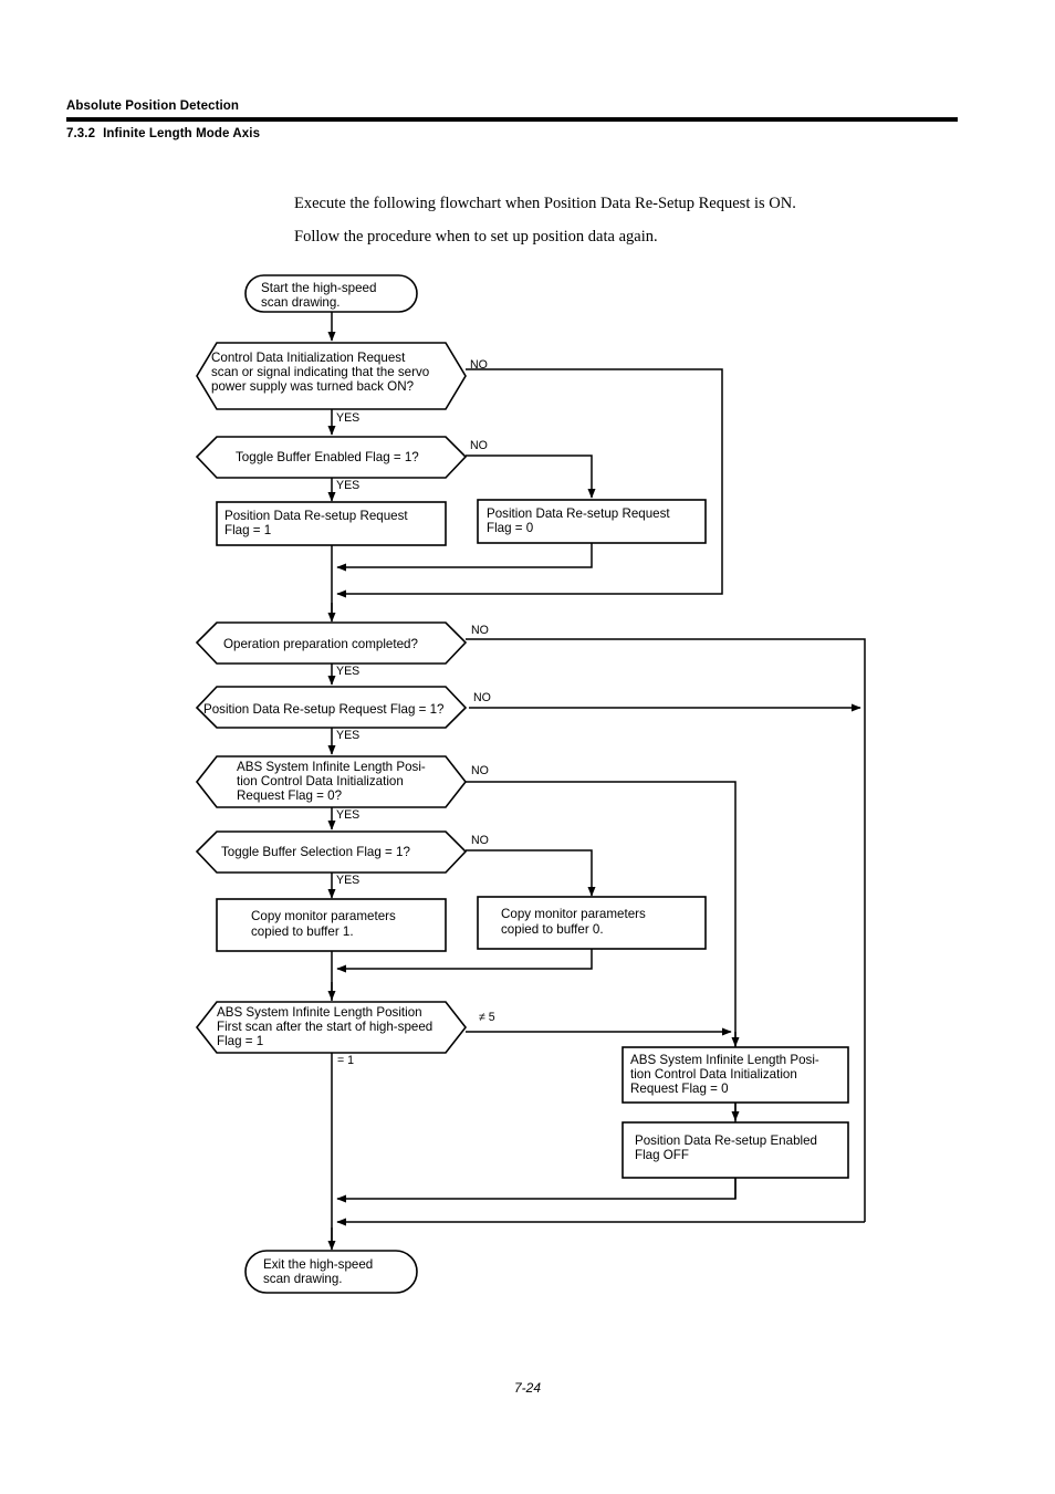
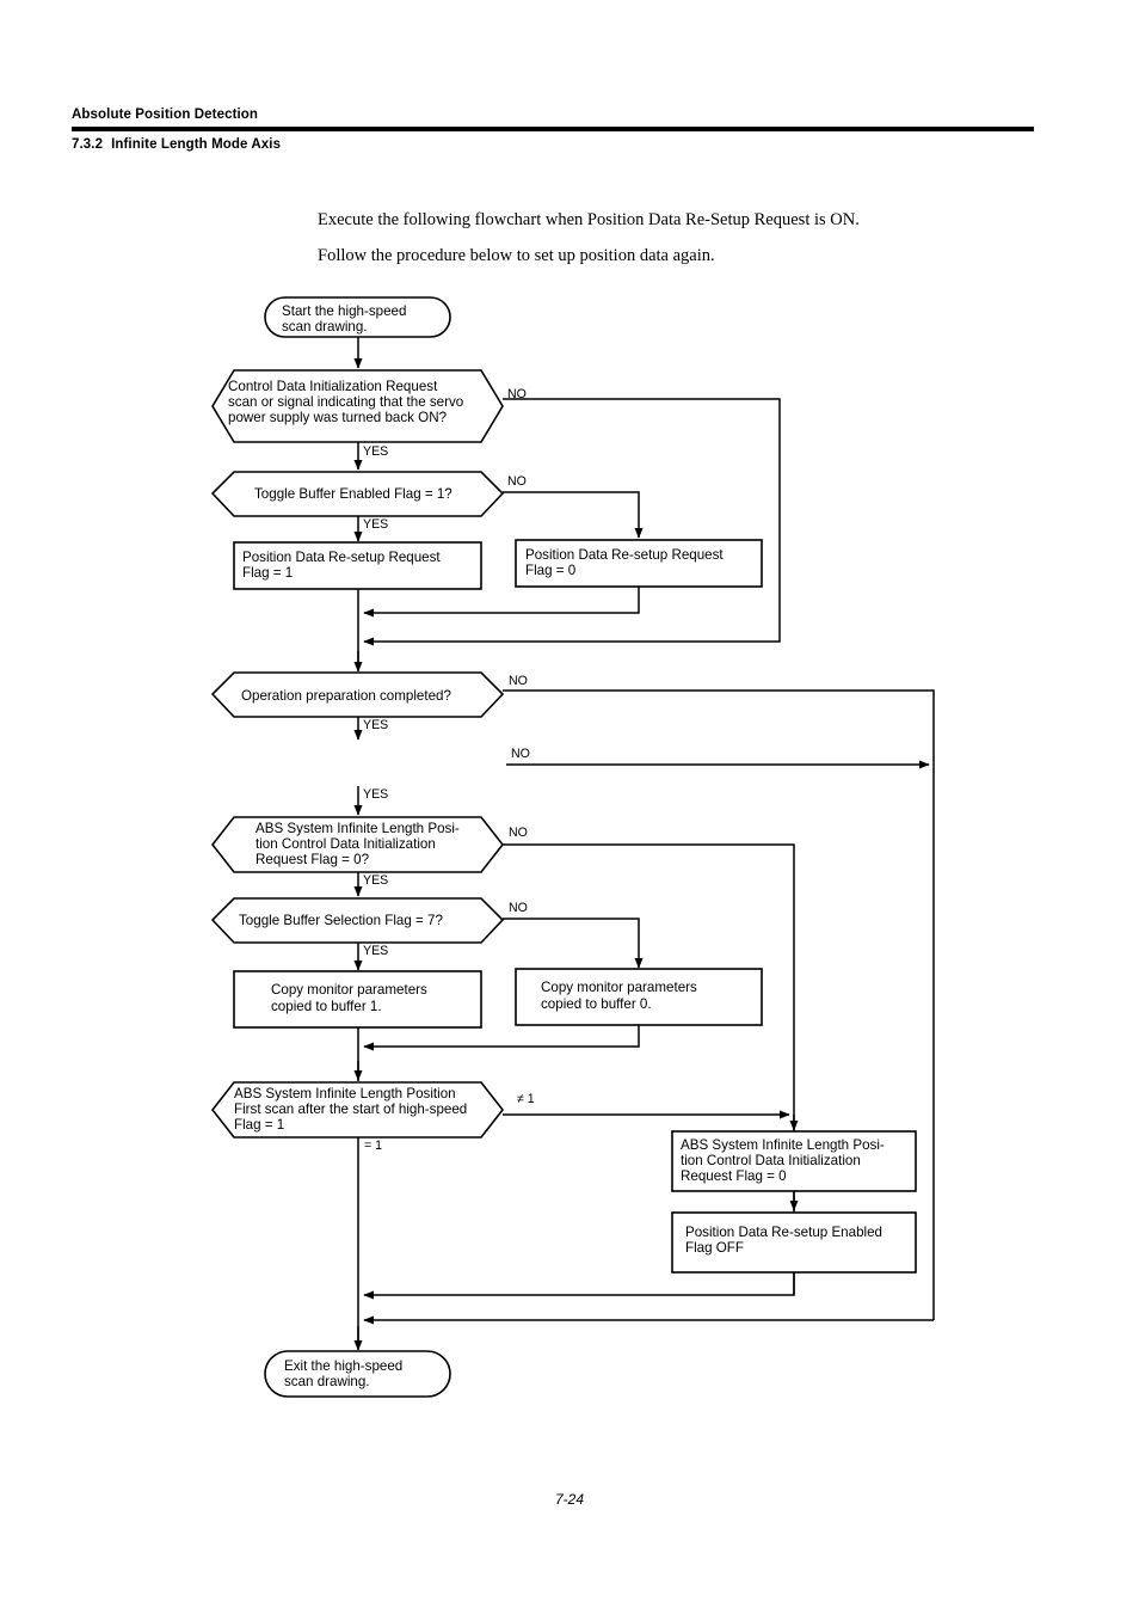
  Absolute Position Detection
  7.3.2 Infinite Length Mode Axis
  Execute the following flowchart when Position Data Re-Setup Request is ON.
- Follow the procedure when to set up position data again.
+ Follow the procedure below to set up position data again.
  Start the high-speed
  scan drawing.
  Control Data Initialization Request
  scan or signal indicating that the servo
  power supply was turned back ON?
  NO
  YES
  Toggle Buffer Enabled Flag = 1?
  NO
  YES
  Position Data Re-setup Request
  Flag = 1
  Position Data Re-setup Request
  Flag = 0
  Operation preparation completed?
  NO
  YES
- Position Data Re-setup Request Flag = 1?
  NO
  YES
  ABS System Infinite Length Posi-
  tion Control Data Initialization
  Request Flag = 0?
  NO
  YES
- Toggle Buffer Selection Flag = 1?
+ Toggle Buffer Selection Flag = 7?
  NO
  YES
  Copy monitor parameters
  copied to buffer 1.
  Copy monitor parameters
  copied to buffer 0.
  ABS System Infinite Length Position
  First scan after the start of high-speed
  Flag = 1
- ≠ 5
+ ≠ 1
  = 1
  ABS System Infinite Length Posi-
  tion Control Data Initialization
  Request Flag = 0
  Position Data Re-setup Enabled
  Flag OFF
  Exit the high-speed
  scan drawing.
  7-24
